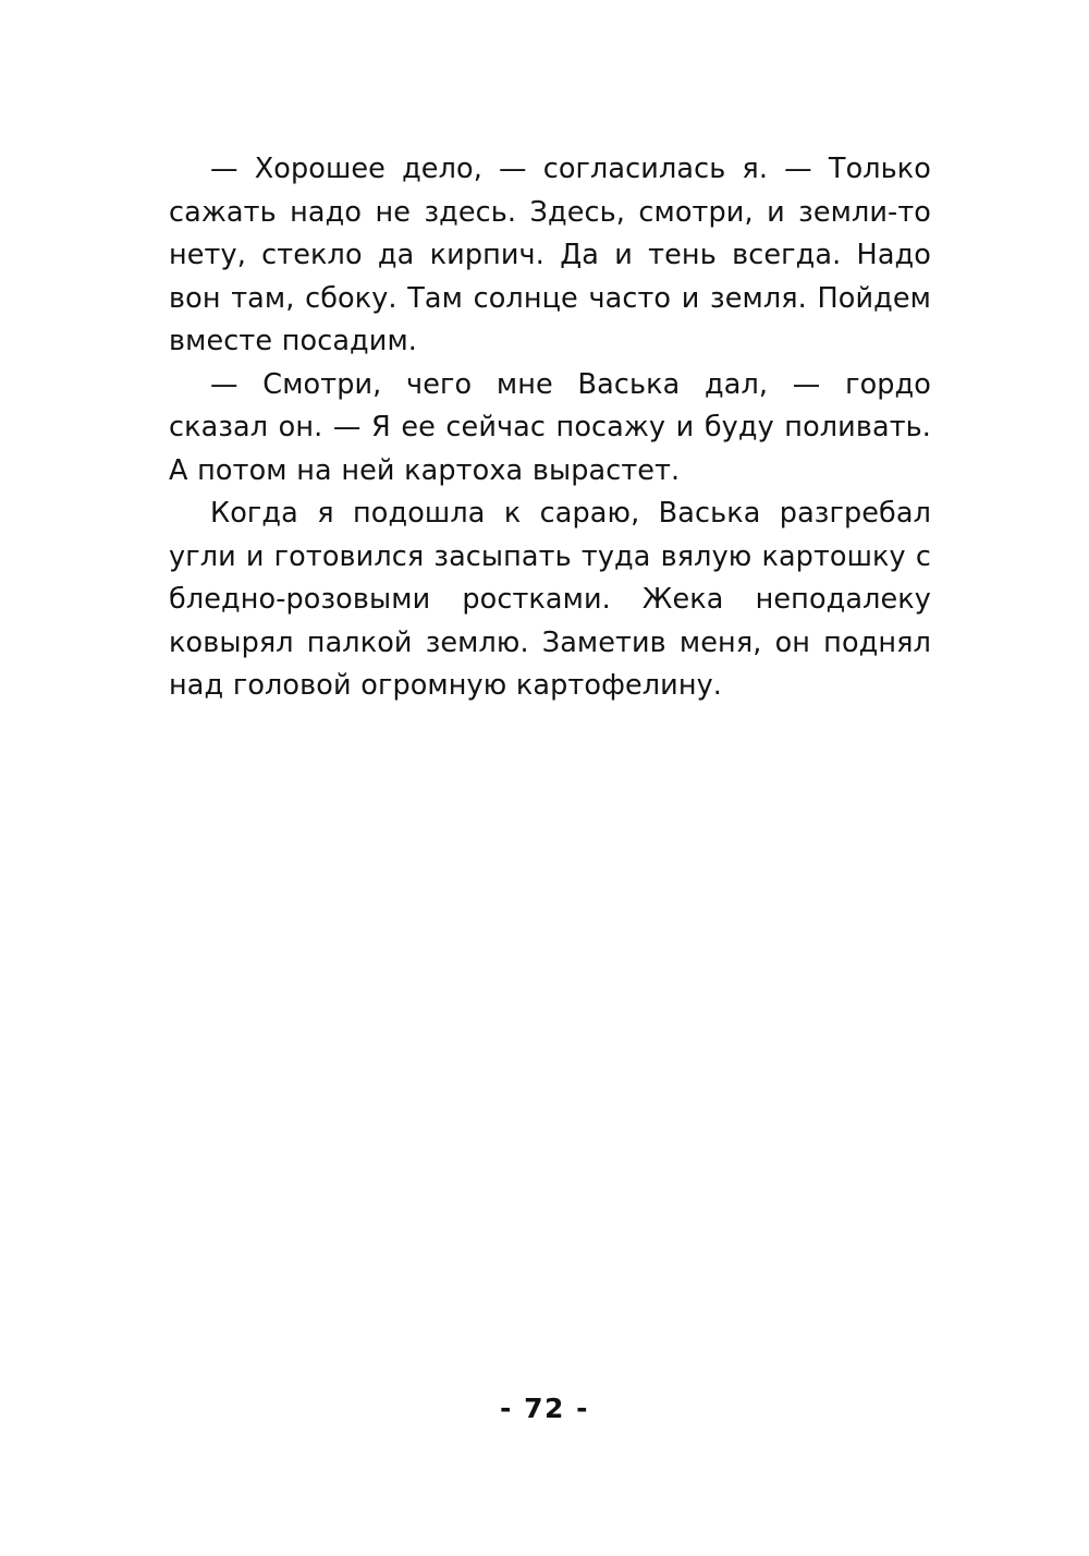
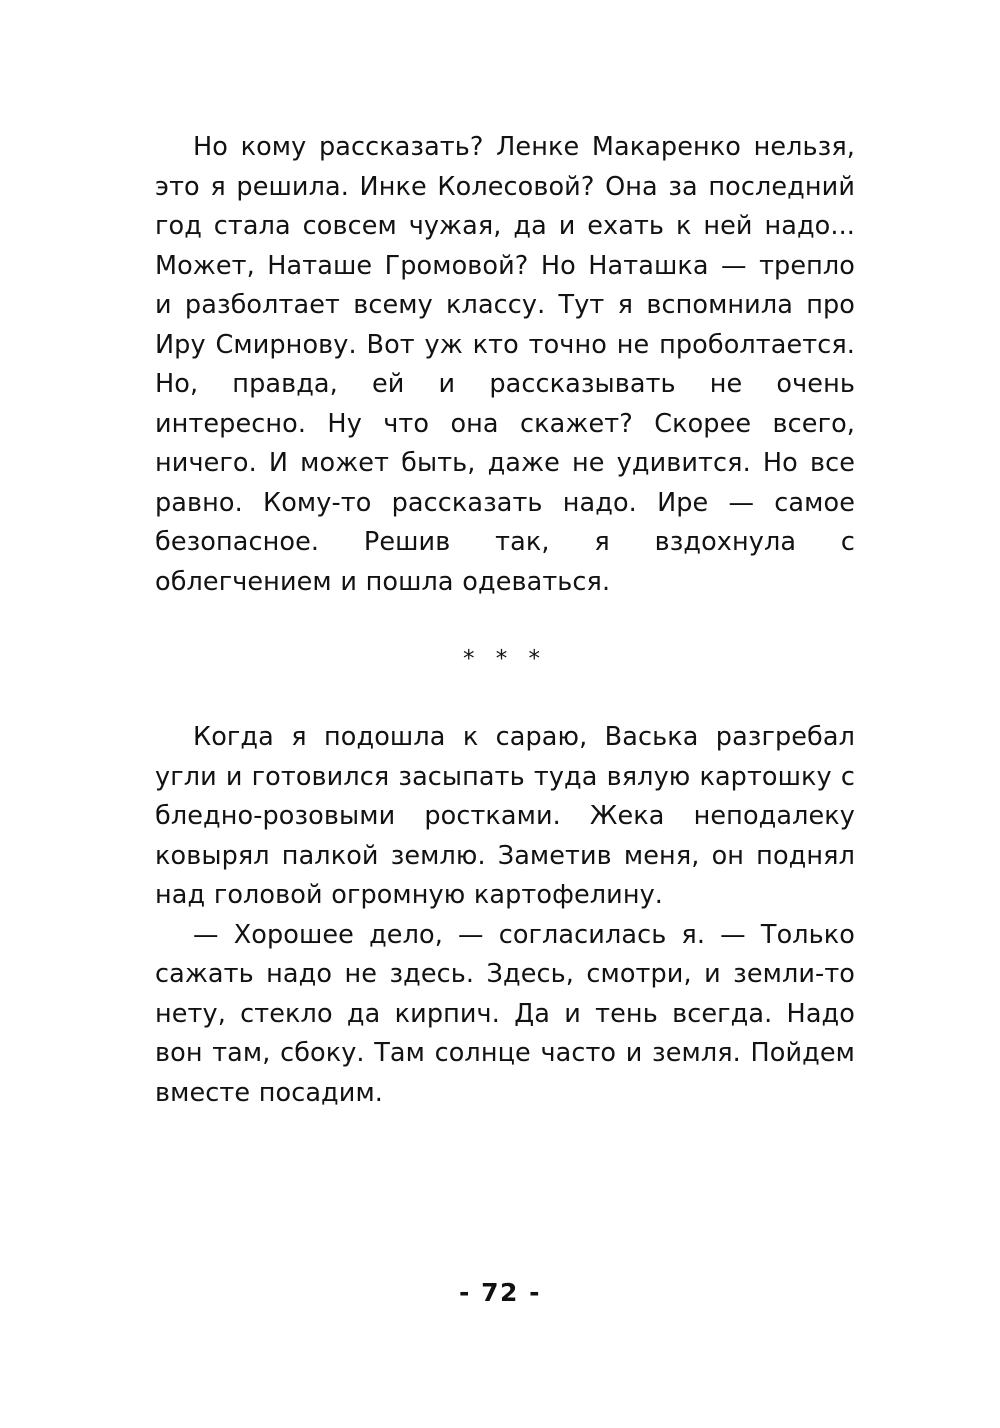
+ Но кому рассказать? Ленке Макаренко нельзя, это я решила. Инке Колесовой? Она за последний год стала совсем чужая, да и ехать к ней надо... Может, Наташе Громовой? Но Наташка — трепло и разболтает всему классу. Тут я вспомнила про Иру Смирнову. Вот уж кто точно не проболтается. Но, правда, ей и рассказывать не очень интересно. Ну что она скажет? Скорее всего, ничего. И может быть, даже не удивится. Но все равно. Кому-то рассказать надо. Ире — самое безопасное. Решив так, я вздохнула с облегчением и пошла одеваться.
+ * * *
- — Хорошее дело, — согласилась я. — Только сажать надо не здесь. Здесь, смотри, и земли-то нету, стекло да кирпич. Да и тень всегда. Надо вон там, сбоку. Там солнце часто и земля. Пойдем вместе посадим.
+ Когда я подошла к сараю, Васька разгребал угли и готовился засыпать туда вялую картошку с бледно-розовыми ростками. Жека неподалеку ковырял палкой землю. Заметив меня, он поднял над головой огромную картофелину.
- — Смотри, чего мне Васька дал, — гордо сказал он. — Я ее сейчас посажу и буду поливать. А потом на ней картоха вырастет.
- Когда я подошла к сараю, Васька разгребал угли и готовился засыпать туда вялую картошку с бледно-розовыми ростками. Жека неподалеку ковырял палкой землю. Заметив меня, он поднял над головой огромную картофелину.
+ — Хорошее дело, — согласилась я. — Только сажать надо не здесь. Здесь, смотри, и земли-то нету, стекло да кирпич. Да и тень всегда. Надо вон там, сбоку. Там солнце часто и земля. Пойдем вместе посадим.
  - 72 -
